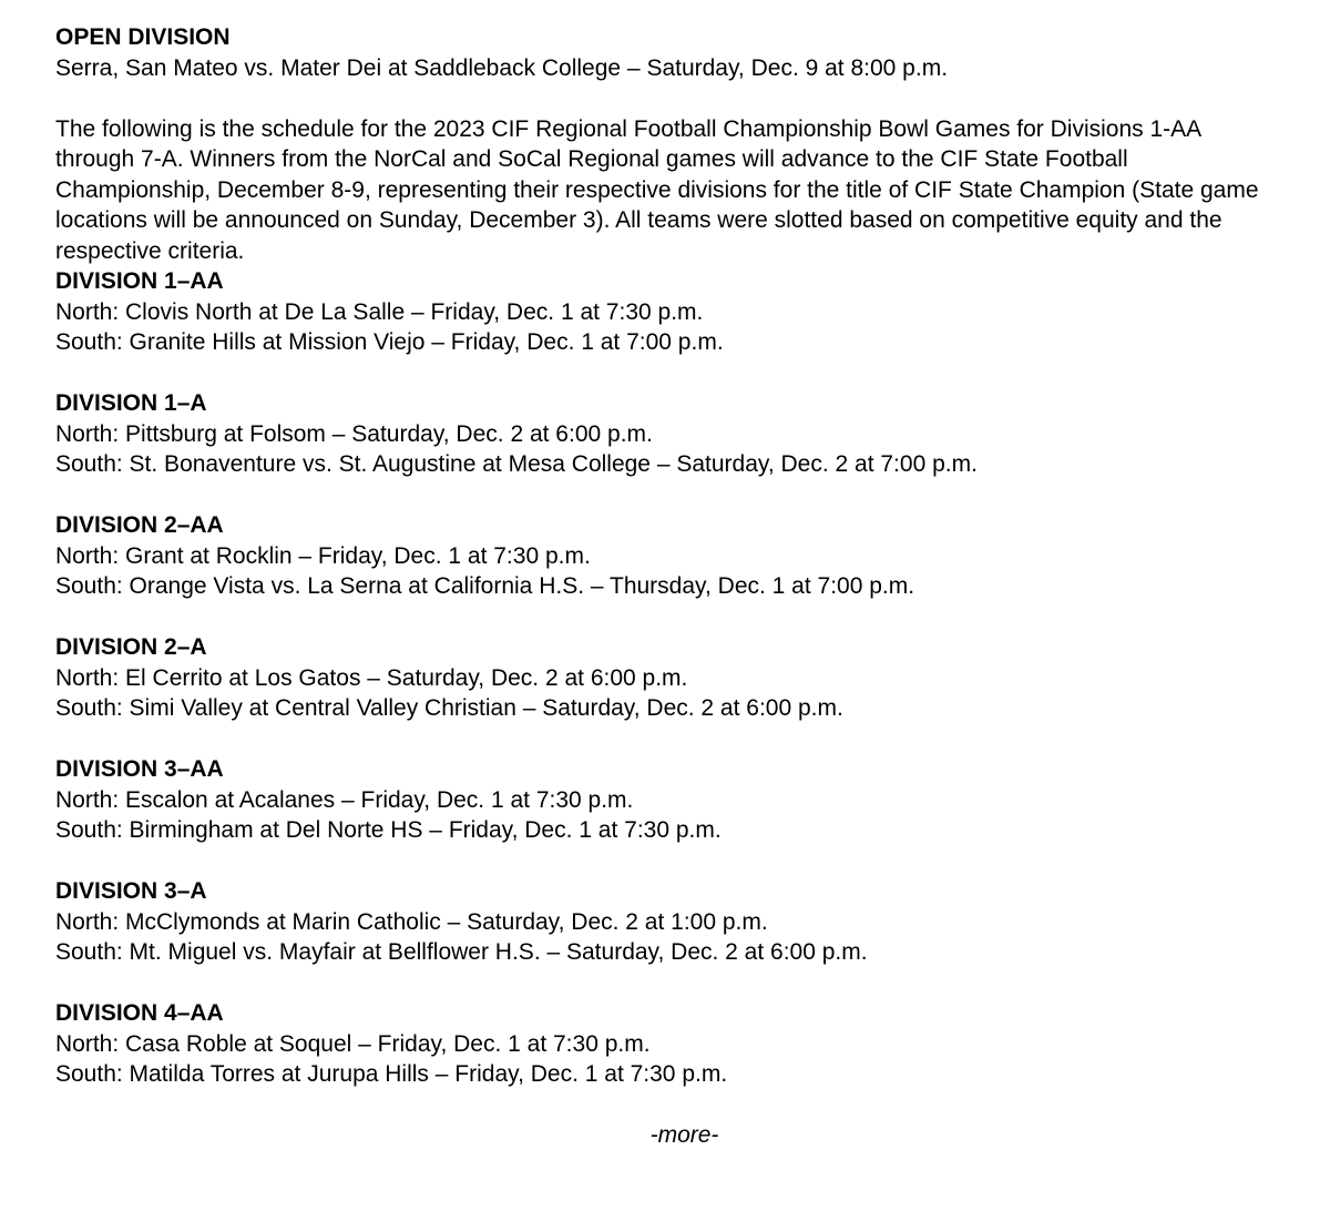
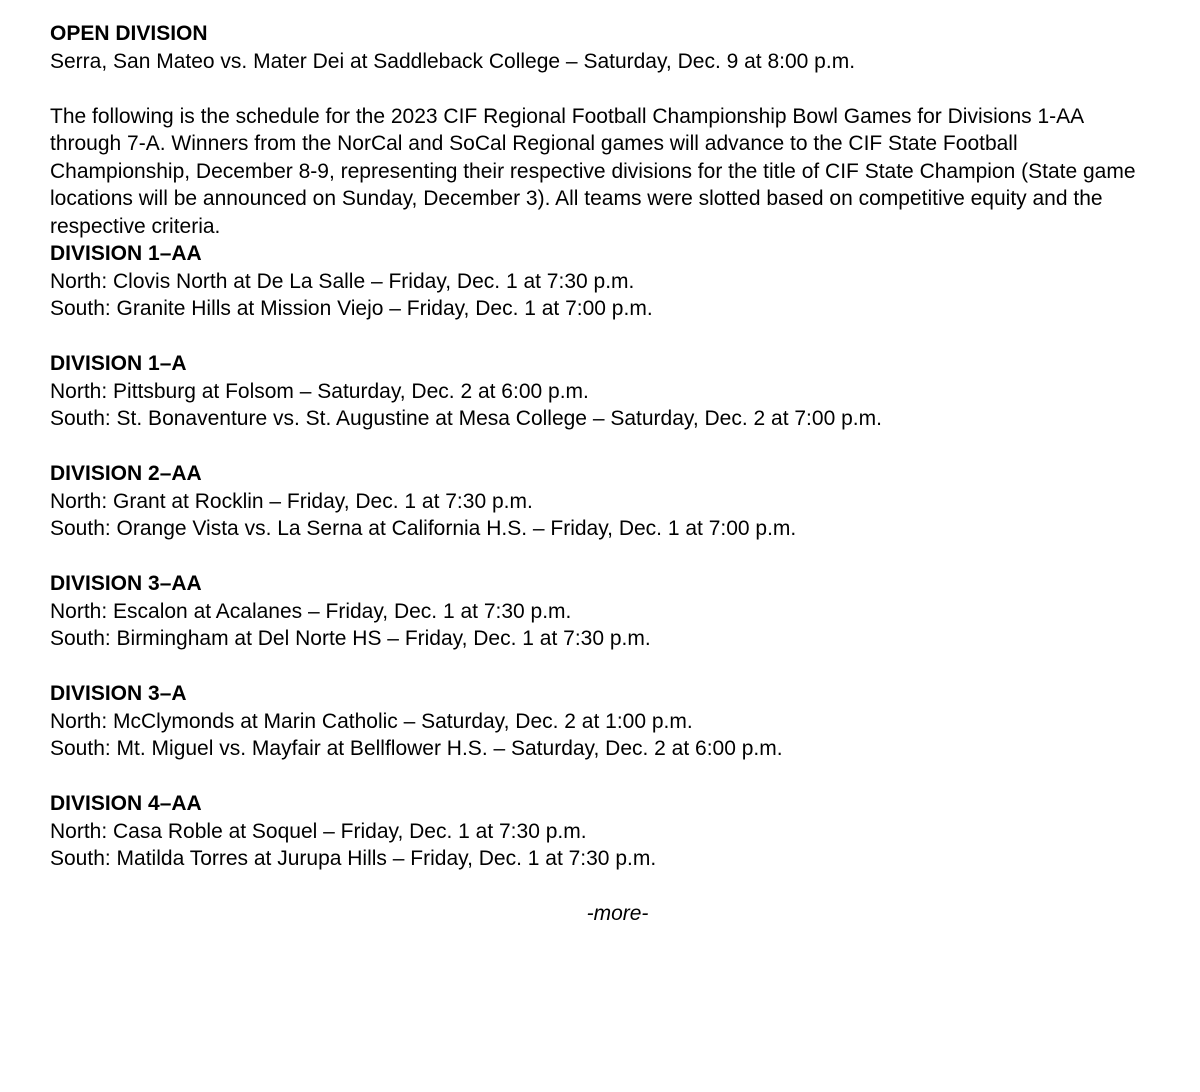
  OPEN DIVISION
  Serra, San Mateo vs. Mater Dei at Saddleback College – Saturday, Dec. 9 at 8:00 p.m.
  The following is the schedule for the 2023 CIF Regional Football Championship Bowl Games for Divisions 1-AA through 7-A. Winners from the NorCal and SoCal Regional games will advance to the CIF State Football Championship, December 8-9, representing their respective divisions for the title of CIF State Champion (State game locations will be announced on Sunday, December 3). All teams were slotted based on competitive equity and the respective criteria.
  DIVISION 1–AA
  North: Clovis North at De La Salle – Friday, Dec. 1 at 7:30 p.m.
  South: Granite Hills at Mission Viejo – Friday, Dec. 1 at 7:00 p.m.
  DIVISION 1–A
  North: Pittsburg at Folsom – Saturday, Dec. 2 at 6:00 p.m.
  South: St. Bonaventure vs. St. Augustine at Mesa College – Saturday, Dec. 2 at 7:00 p.m.
  DIVISION 2–AA
  North: Grant at Rocklin – Friday, Dec. 1 at 7:30 p.m.
- South: Orange Vista vs. La Serna at California H.S. – Thursday, Dec. 1 at 7:00 p.m.
+ South: Orange Vista vs. La Serna at California H.S. – Friday, Dec. 1 at 7:00 p.m.
- DIVISION 2–A
- North: El Cerrito at Los Gatos – Saturday, Dec. 2 at 6:00 p.m.
- South: Simi Valley at Central Valley Christian – Saturday, Dec. 2 at 6:00 p.m.
  DIVISION 3–AA
  North: Escalon at Acalanes – Friday, Dec. 1 at 7:30 p.m.
  South: Birmingham at Del Norte HS – Friday, Dec. 1 at 7:30 p.m.
  DIVISION 3–A
  North: McClymonds at Marin Catholic – Saturday, Dec. 2 at 1:00 p.m.
  South: Mt. Miguel vs. Mayfair at Bellflower H.S. – Saturday, Dec. 2 at 6:00 p.m.
  DIVISION 4–AA
  North: Casa Roble at Soquel – Friday, Dec. 1 at 7:30 p.m.
  South: Matilda Torres at Jurupa Hills – Friday, Dec. 1 at 7:30 p.m.
  -more-
